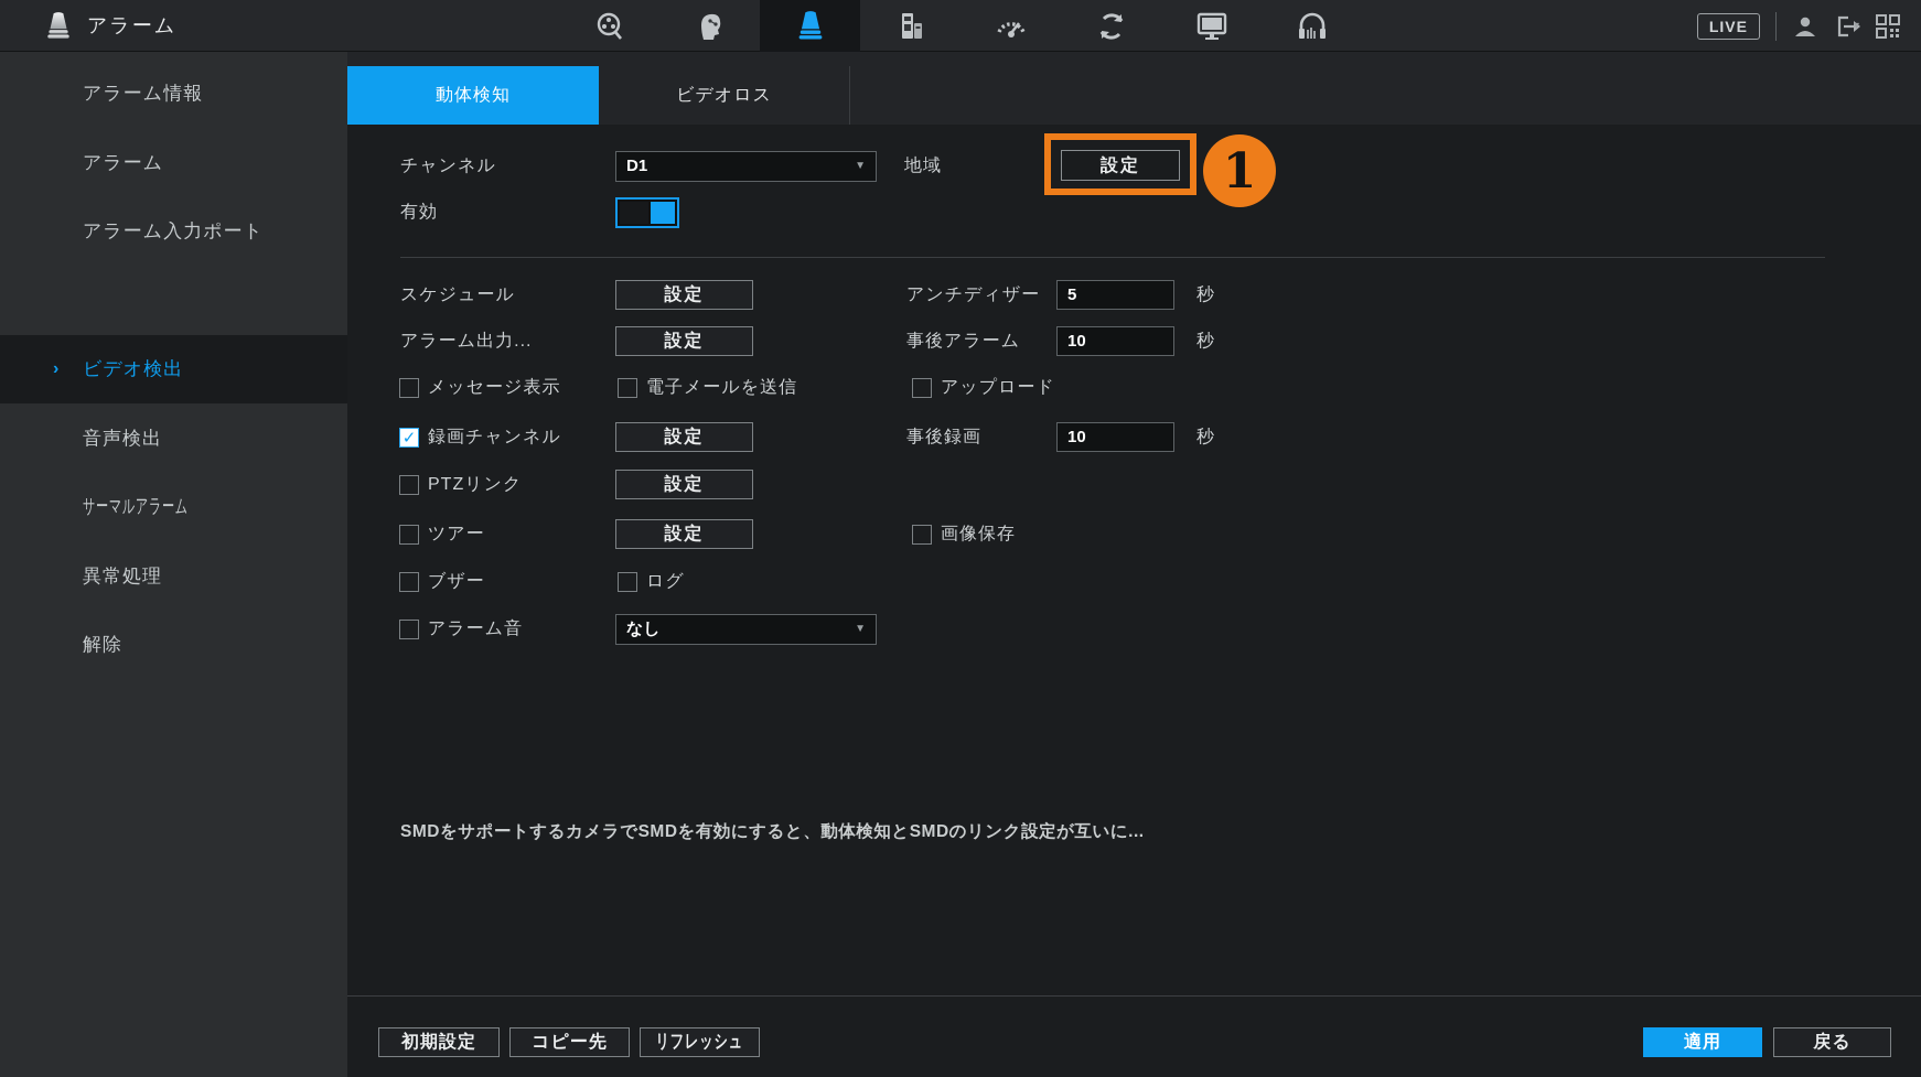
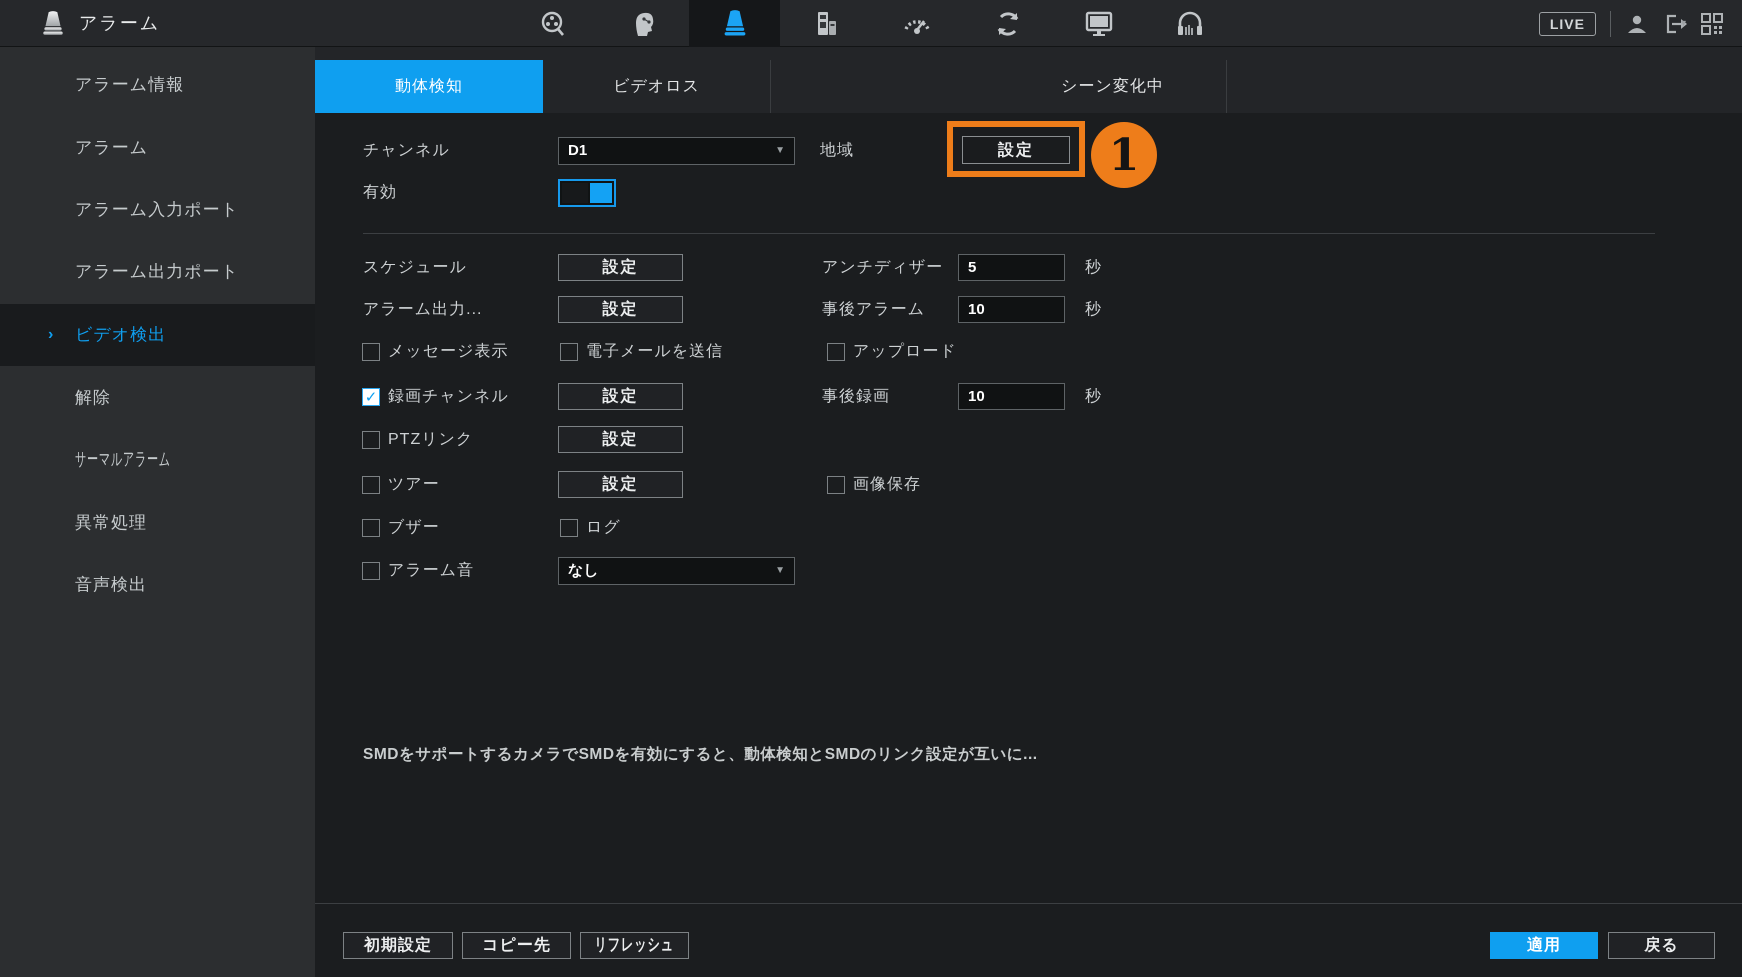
  アラーム
  LIVE
  ▾
  アラーム情報
  アラーム
  アラーム入力ポート
+ アラーム出力ポート
  ›
  ビデオ検出
- 音声検出
+ 解除
  サーマルアラーム
  異常処理
- 解除
+ 音声検出
  動体検知
  ビデオロス
+ シーン変化中
  チャンネル
  D1
  ▼
  地域
  設定
  1
  有効
  スケジュール
  設定
  アンチディザー
  5
  秒
  アラーム出力...
  設定
  事後アラーム
  10
  秒
  メッセージ表示
  電子メールを送信
  アップロード
  ✓
  録画チャンネル
  設定
  事後録画
  10
  秒
  PTZリンク
  設定
  ツアー
  設定
  画像保存
  ブザー
  ログ
  アラーム音
  なし
  ▼
  SMDをサポートするカメラでSMDを有効にすると、動体検知とSMDのリンク設定が互いに...
  初期設定
  コピー先
  リフレッシュ
  適用
  戻る
